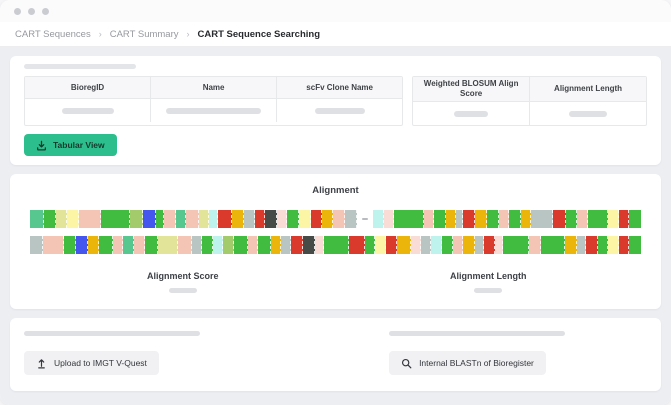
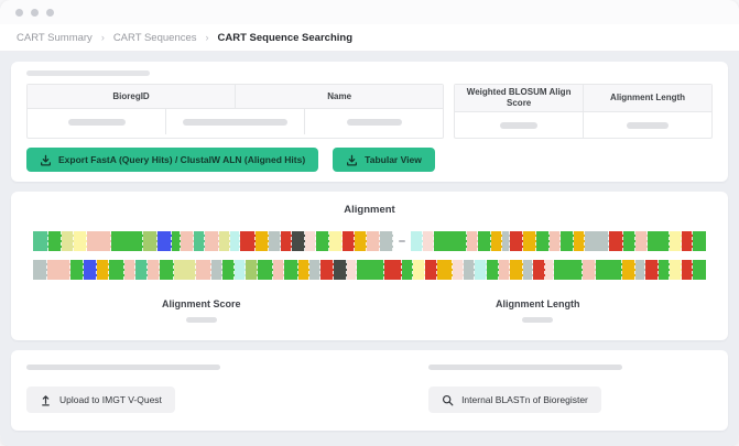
- CART Sequences
+ CART Summary
  ›
- CART Summary
+ CART Sequences
  ›
  CART Sequence Searching
  BioregID
  Name
- scFv Clone Name
  Weighted BLOSUM Align Score
  Alignment Length
+ Export FastA (Query Hits) / ClustalW ALN (Aligned Hits)
  Tabular View
  Alignment
  Alignment Score
  Alignment Length
  Upload to IMGT V-Quest
  Internal BLASTn of Bioregister
